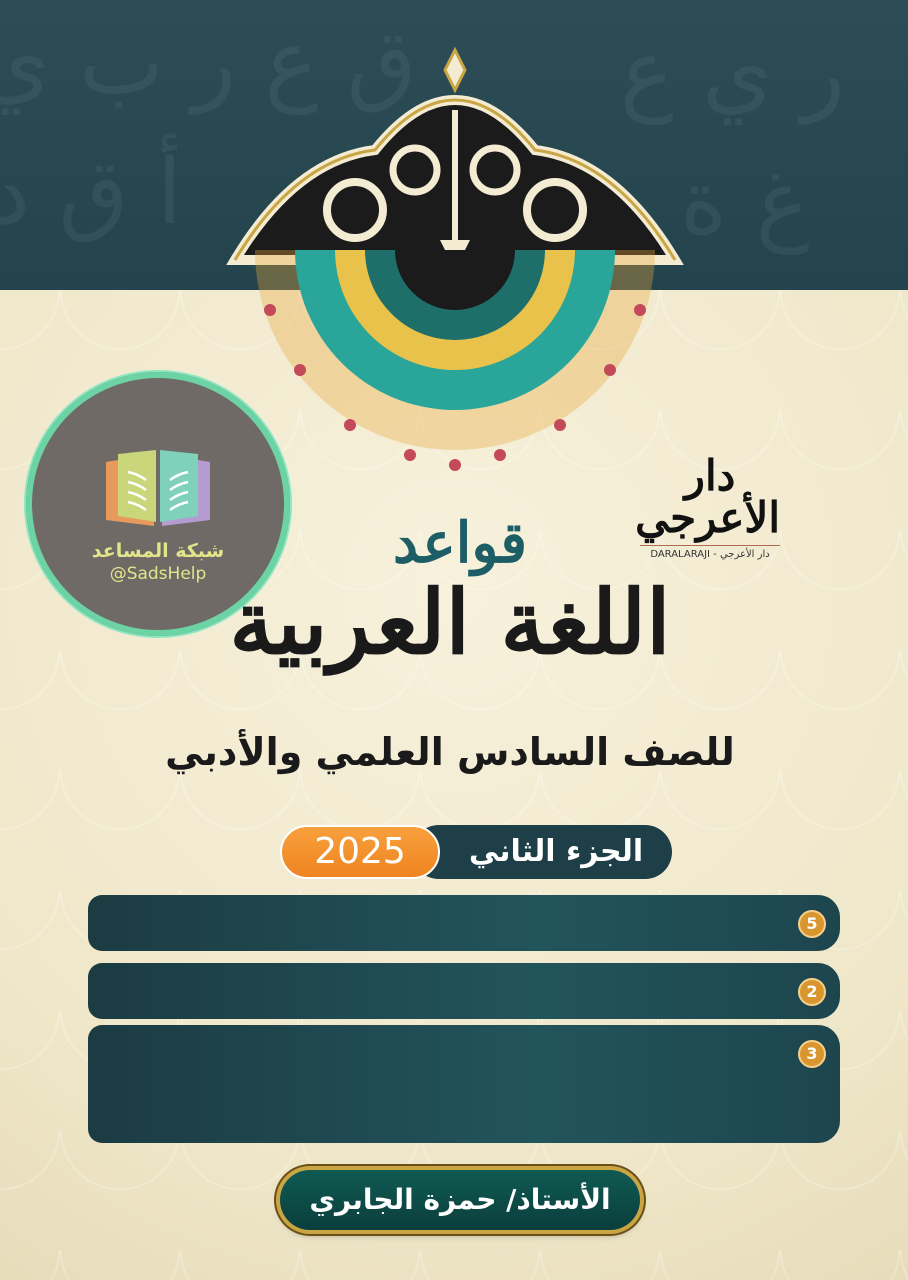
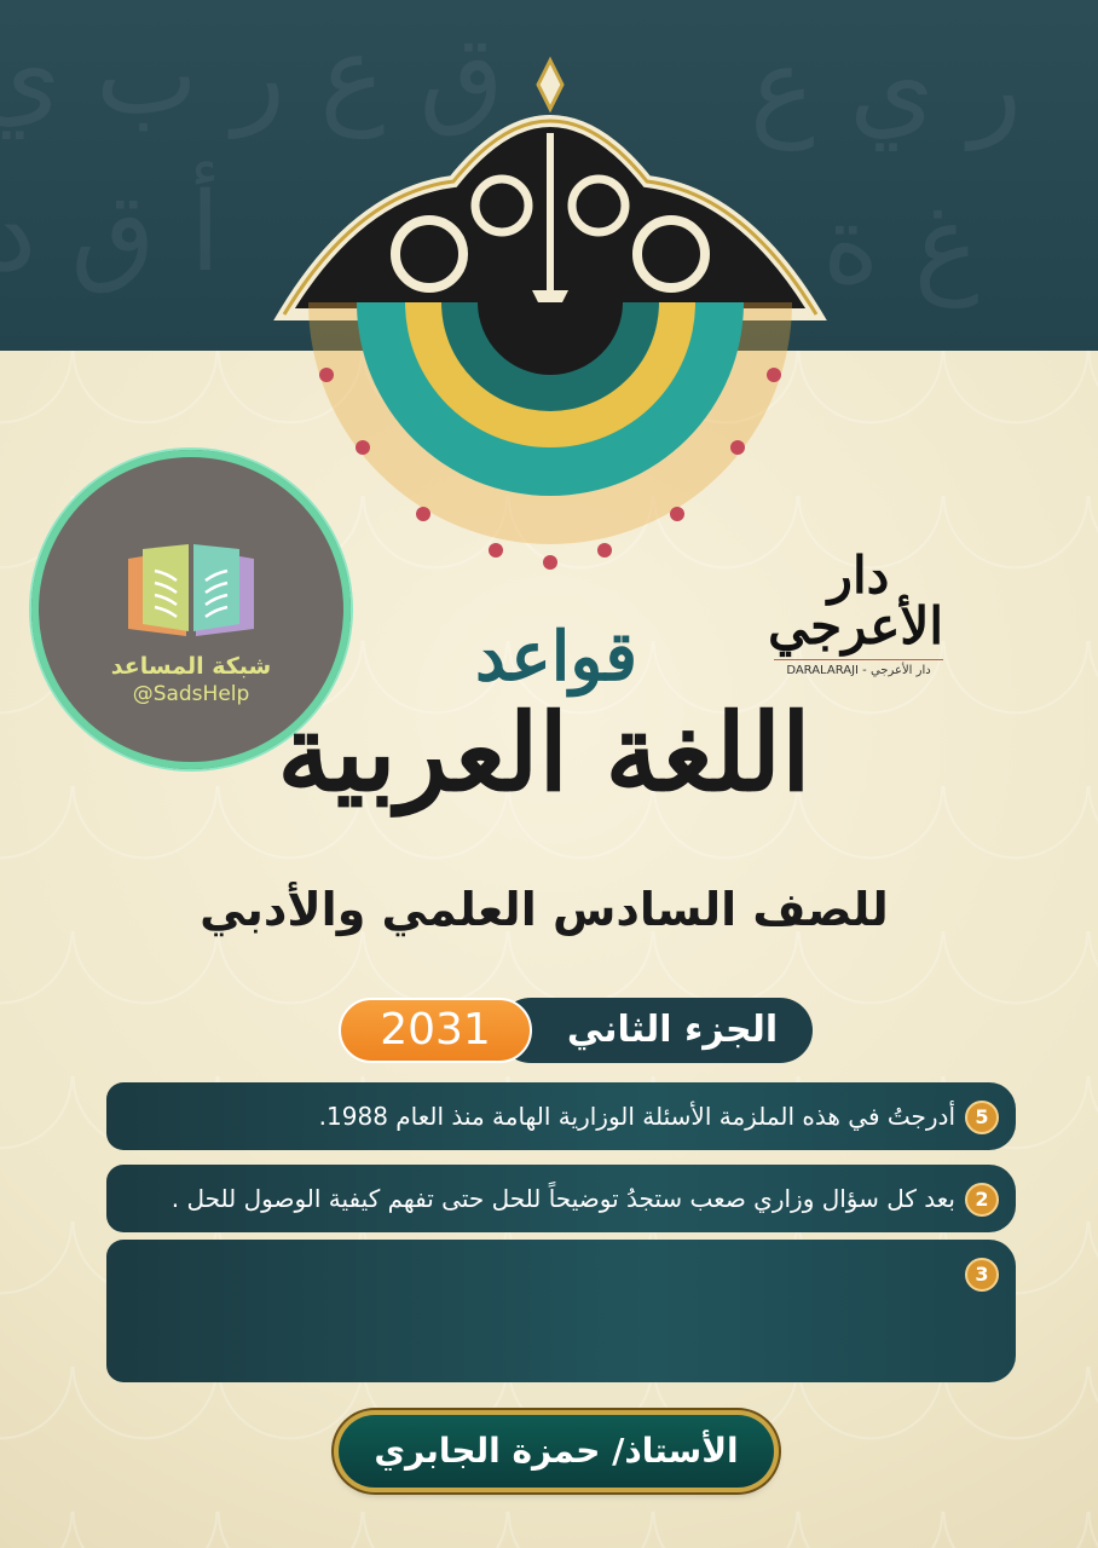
  دار الأعرجي
  DARALARAJI - دار الأعرجي
  شبكة المساعد
  @SadsHelp
  قواعد
  اللغة العربية
  للصف السادس العلمي والأدبي
  الجزء الثاني
- 2025
+ 2031
  5
+ أدرجتُ في هذه الملزمة الأسئلة الوزارية الهامة منذ العام 1988.
  2
+ بعد كل سؤال وزاري صعب ستجدُ توضيحاً للحل حتى تفهم كيفية الوصول للحل .
  3
  الأستاذ/ حمزة الجابري
